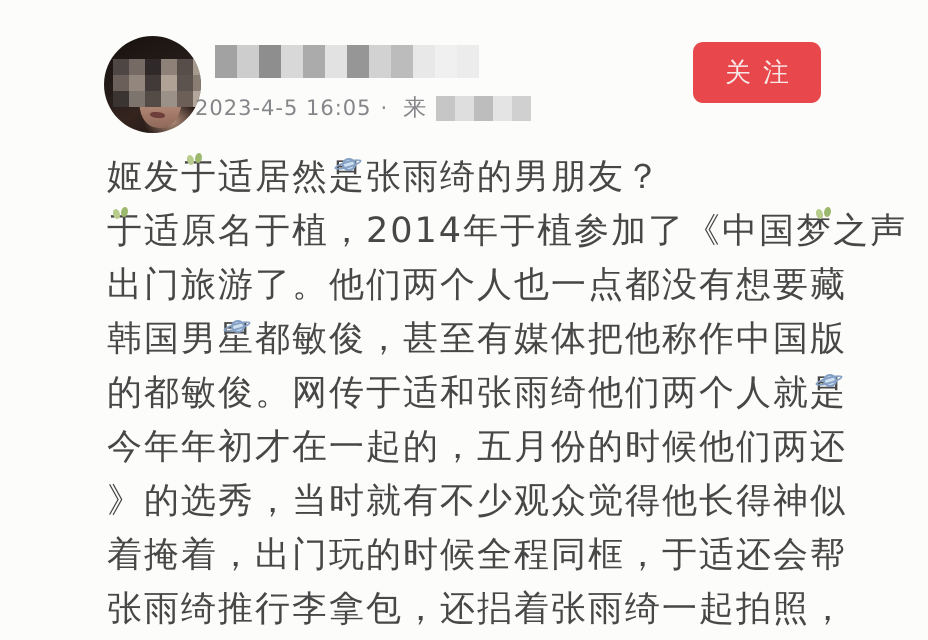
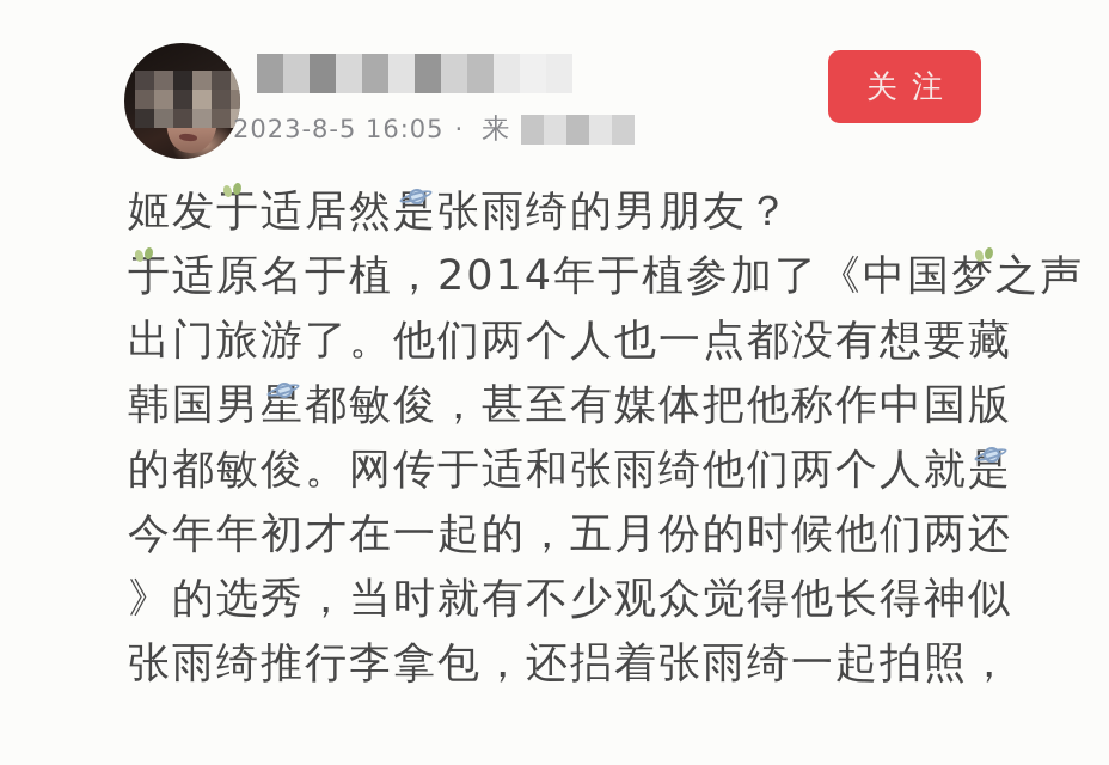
- 2023-4-5 16:05
+ 2023-8-5 16:05
  ·
  来
  关注
  姬发于适居然是张雨绮的男朋友？
  于适原名于植，2014年于植参加了《中国梦之声
  出门旅游了。他们两个人也一点都没有想要藏
  韩国男星都敏俊，甚至有媒体把他称作中国版
  的都敏俊。网传于适和张雨绮他们两个人就是
  今年年初才在一起的，五月份的时候他们两还
  》的选秀，当时就有不少观众觉得他长得神似
- 着掩着，出门玩的时候全程同框，于适还会帮
  张雨绮推行李拿包，还捛着张雨绮一起拍照，
